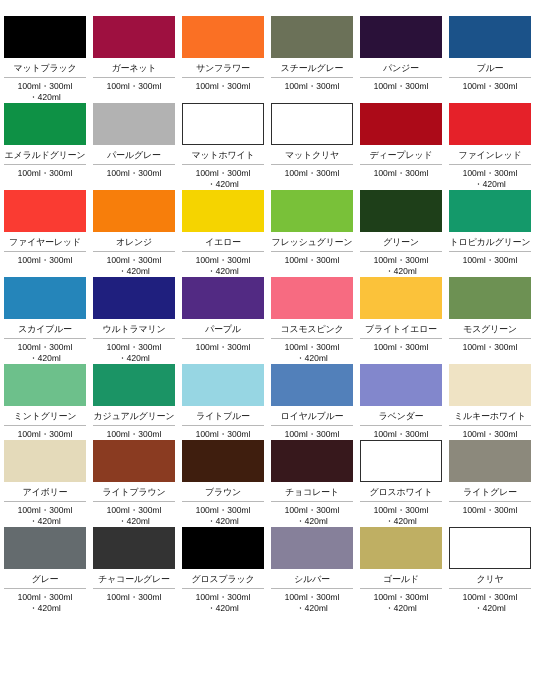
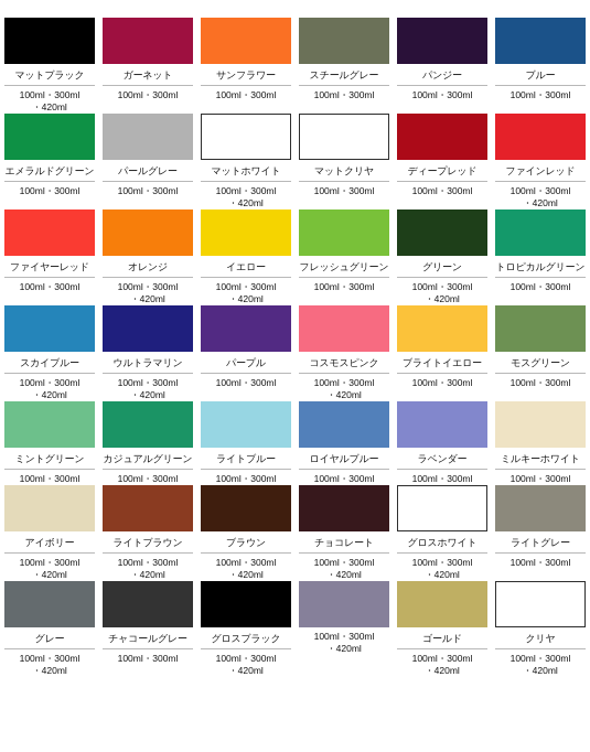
  マットブラック
  100ml・300ml
  ・420ml
  ガーネット
  100ml・300ml
  サンフラワー
  100ml・300ml
  スチールグレー
  100ml・300ml
  パンジー
  100ml・300ml
  ブルー
  100ml・300ml
  エメラルドグリーン
  100ml・300ml
  パールグレー
  100ml・300ml
  マットホワイト
  100ml・300ml
  ・420ml
  マットクリヤ
  100ml・300ml
  ディープレッド
  100ml・300ml
  ファインレッド
  100ml・300ml
  ・420ml
  ファイヤーレッド
  100ml・300ml
  オレンジ
  100ml・300ml
  ・420ml
  イエロー
  100ml・300ml
  ・420ml
  フレッシュグリーン
  100ml・300ml
  グリーン
  100ml・300ml
  ・420ml
  トロピカルグリーン
  100ml・300ml
  スカイブルー
  100ml・300ml
  ・420ml
  ウルトラマリン
  100ml・300ml
  ・420ml
  パープル
  100ml・300ml
  コスモスピンク
  100ml・300ml
  ・420ml
  ブライトイエロー
  100ml・300ml
  モスグリーン
  100ml・300ml
  ミントグリーン
  100ml・300ml
  カジュアルグリーン
  100ml・300ml
  ライトブルー
  100ml・300ml
  ロイヤルブルー
  100ml・300ml
  ラベンダー
  100ml・300ml
  ミルキーホワイト
  100ml・300ml
  アイボリー
  100ml・300ml
  ・420ml
  ライトブラウン
  100ml・300ml
  ・420ml
  ブラウン
  100ml・300ml
  ・420ml
  チョコレート
  100ml・300ml
  ・420ml
  グロスホワイト
  100ml・300ml
  ・420ml
  ライトグレー
  100ml・300ml
  グレー
  100ml・300ml
  ・420ml
  チャコールグレー
  100ml・300ml
  グロスブラック
  100ml・300ml
  ・420ml
- シルバー
  100ml・300ml
  ・420ml
  ゴールド
  100ml・300ml
  ・420ml
  クリヤ
  100ml・300ml
  ・420ml
